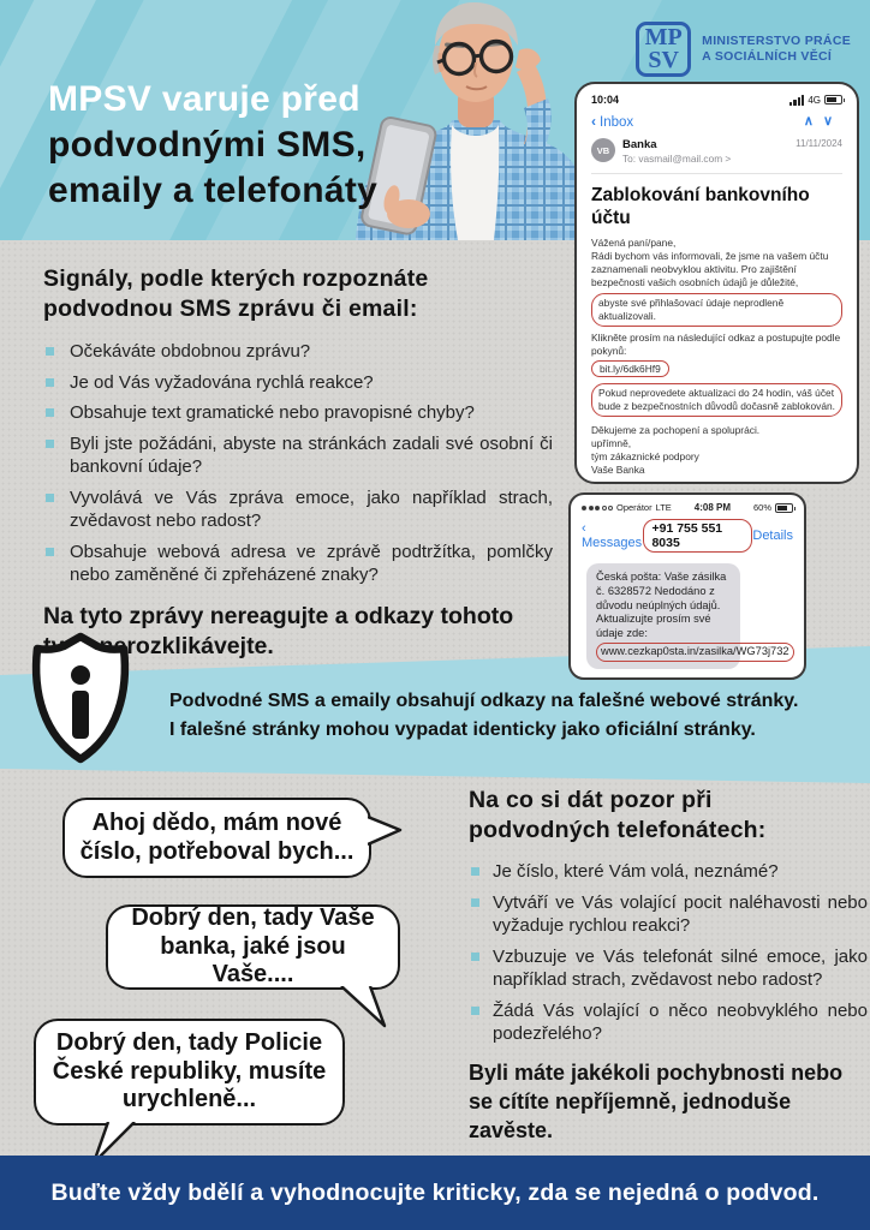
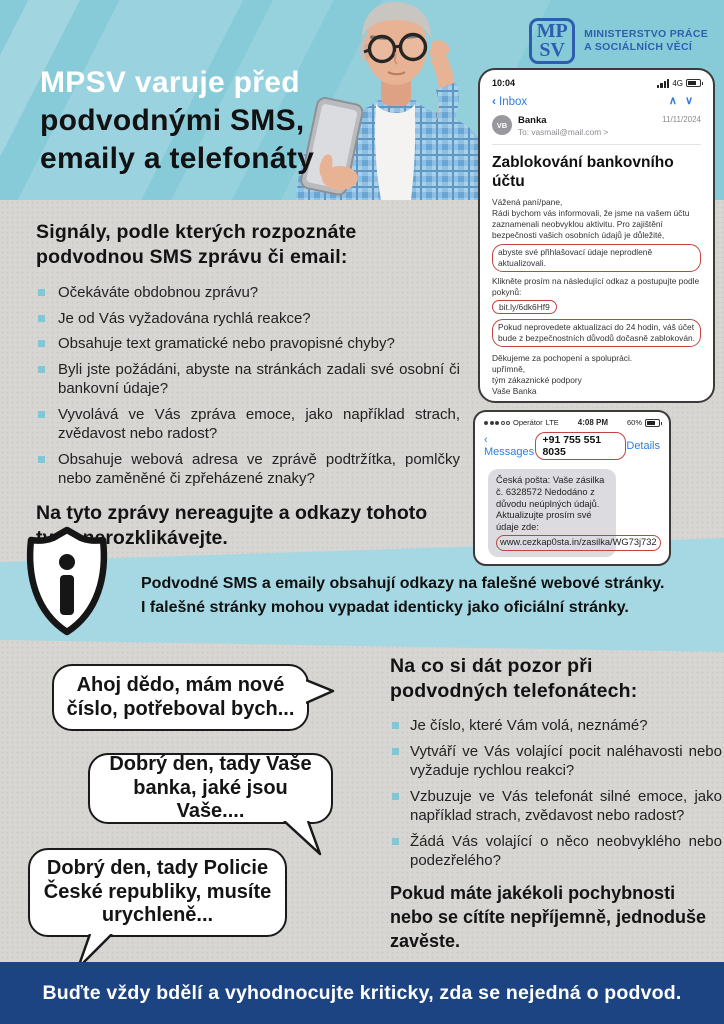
  MPSV varuje před
  podvodnými SMS,
  emaily a telefonáty
  MP
  SV
  MINISTERSTVO PRÁCE
  A SOCIÁLNÍCH VĚCÍ
  Signály, podle kterých rozpoznáte podvodnou SMS zprávu či email:
  Očekáváte obdobnou zprávu?
  Je od Vás vyžadována rychlá reakce?
  Obsahuje text gramatické nebo pravopisné chyby?
  Byli jste požádáni, abyste na stránkách zadali své osobní či bankovní údaje?
  Vyvolává ve Vás zpráva emoce, jako například strach, zvědavost nebo radost?
  Obsahuje webová adresa ve zprávě podtržítka, pomlčky nebo zaměněné či zpřeházené znaky?
  Na tyto zprávy nereagujte a odkazy tohoto rozklikávejte.
  Podvodné SMS a emaily obsahují odkazy na falešné webové stránky.
  I falešné stránky mohou vypadat identicky jako oficiální stránky.
  10:04
  4G
  ‹ Inbox
  ∧∨
  VB
  Banka
  To: vasmail@mail.com >
  11/11/2024
  Zablokování bankovního účtu
  Vážená paní/pane,
  Rádi bychom vás informovali, že jsme na vašem účtu zaznamenali neobvyklou aktivitu. Pro zajištění bezpečnosti vašich osobních údajů je důležité,
  abyste své přihlašovací údaje neprodleně aktualizovali.
  Klikněte prosím na následující odkaz a postupujte podle pokynů:
  bit.ly/6dk6Hf9
  Pokud neprovedete aktualizaci do 24 hodin, váš účet bude z bezpečnostních důvodů dočasně zablokován.
  Děkujeme za pochopení a spolupráci.
  upřímně,
  tým zákaznické podpory
  Vaše Banka
  Operátor
  LTE
  4:08 PM
  60%
  ‹ Messages
  +91 755 551 8035
  Details
  Česká pošta: Vaše zásilka č. 6328572 Nedodáno z důvodu neúplných údajů. Aktualizujte prosím své údaje zde:
  www.cezkap0sta.in/zasilka/WG73j732
  Ahoj dědo, mám nové číslo, potřeboval bych...
  Dobrý den, tady Vaše banka, jaké jsou Vaše....
  Dobrý den, tady Policie České republiky, musíte urychleně...
  Na co si dát pozor při podvodných telefonátech:
  Je číslo, které Vám volá, neznámé?
  Vytváří ve Vás volající pocit naléhavosti nebo vyžaduje rychlou reakci?
  Vzbuzuje ve Vás telefonát silné emoce, jako například strach, zvědavost nebo radost?
  Žádá Vás volající o něco neobvyklého nebo podezřelého?
- Byli máte jakékoli pochybnosti nebo se cítíte nepříjemně, jednoduše zavěste.
+ Pokud máte jakékoli pochybnosti nebo se cítíte nepříjemně, jednoduše zavěste.
  Buďte vždy bdělí a vyhodnocujte kriticky, zda se nejedná o podvod.
